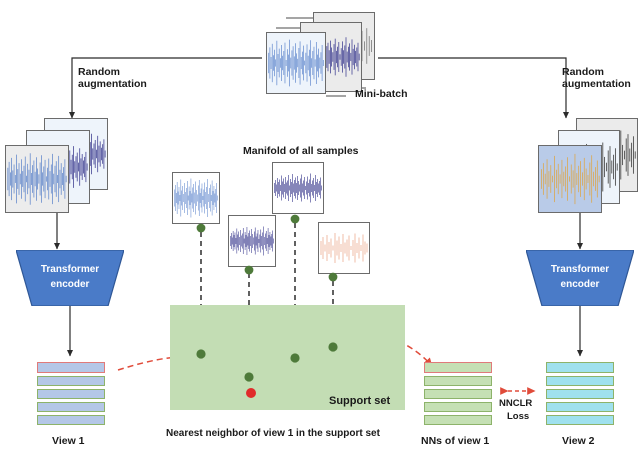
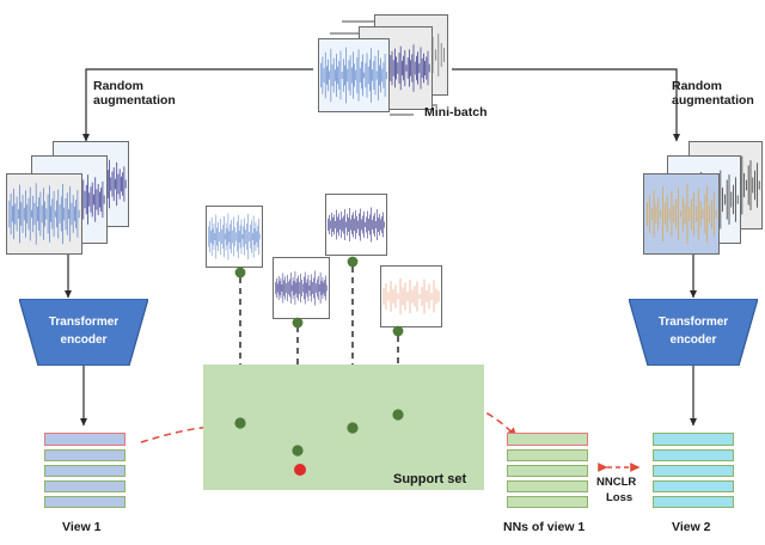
  Mini-batch
  Random
  augmentation
  Random
  augmentation
  Transformer
  encoder
  Transformer
  encoder
  Support set
- Nearest neighbor of view 1 in the support set
- Manifold of all samples
  View 1
  NNs of view 1
  View 2
  NNCLR
  Loss
